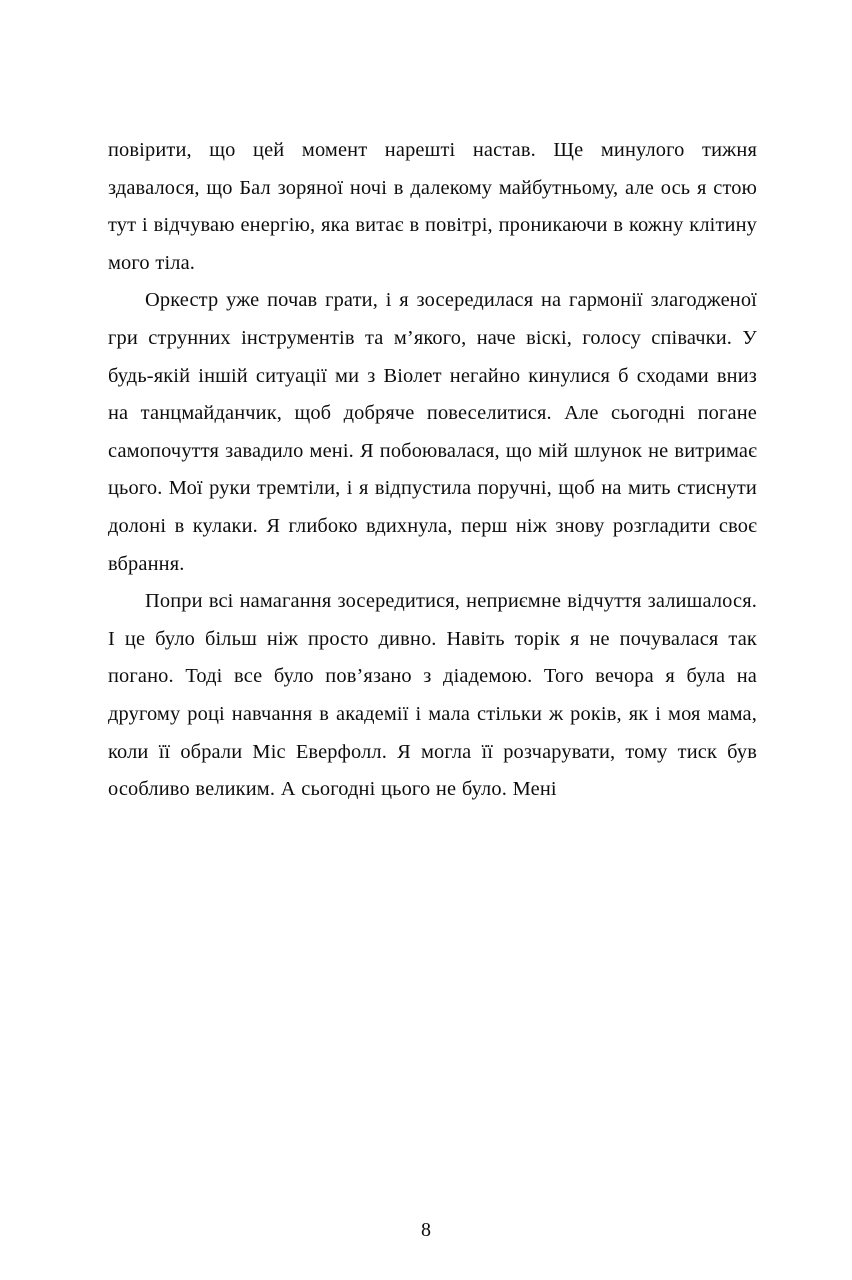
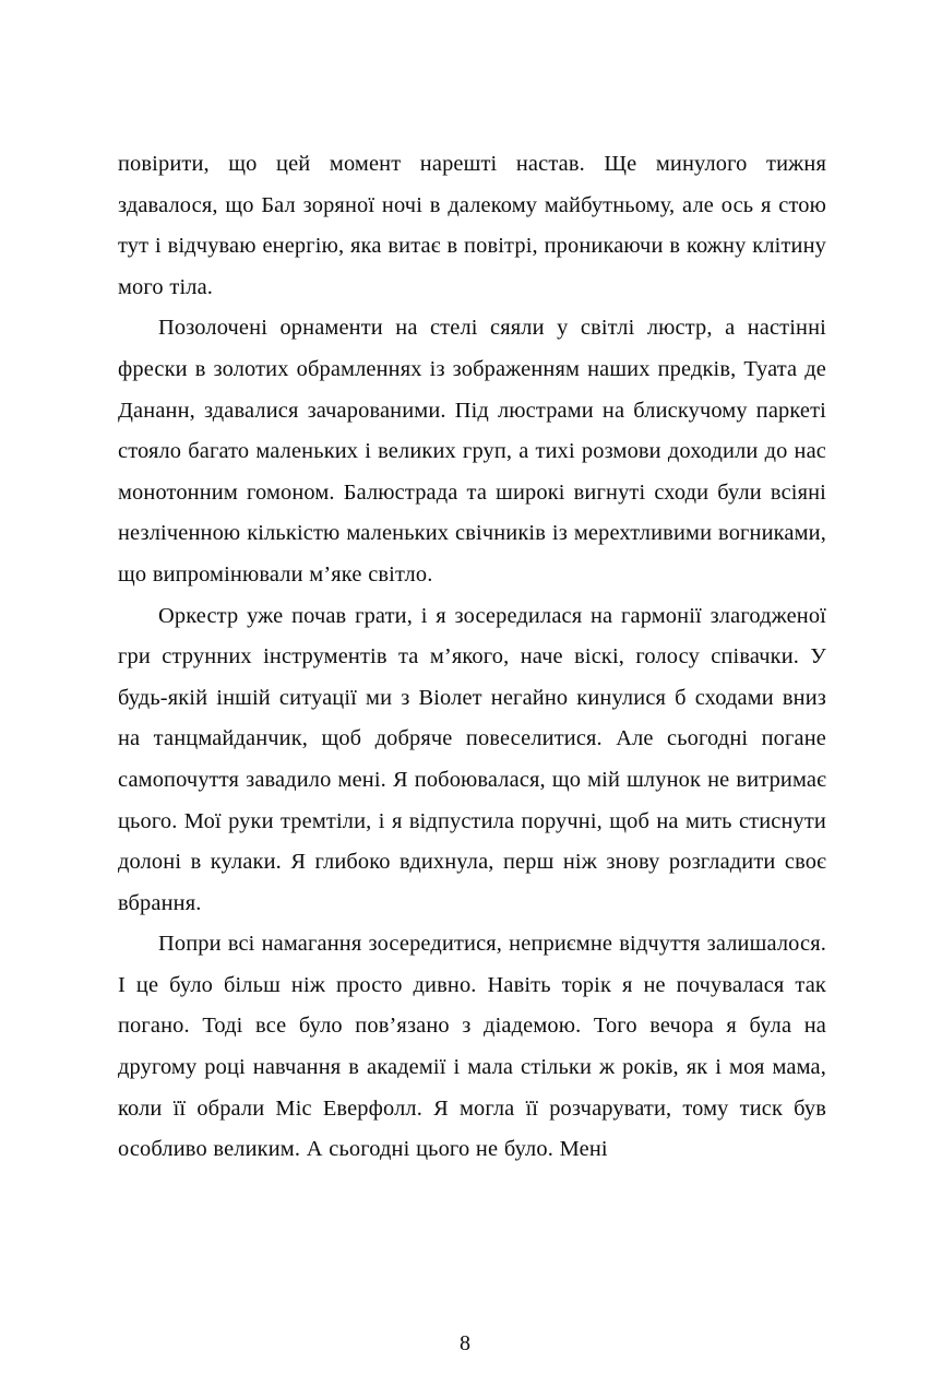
  повірити, що цей момент нарешті настав. Ще минулого тижня здавалося, що Бал зоряної ночі в далекому майбутньому, але ось я стою тут і відчуваю енергію, яка витає в повітрі, проникаючи в кожну клітину мого тіла.
+ Позолочені орнаменти на стелі сяяли у світлі люстр, а настінні фрески в золотих обрамленнях із зображенням наших предків, Туата де Дананн, здавалися зачарованими. Під люстрами на блискучому паркеті стояло багато маленьких і великих груп, а тихі розмови доходили до нас монотонним гомоном. Балюстрада та широкі вигнуті сходи були всіяні незліченною кількістю маленьких свічників із мерехтливими вогниками, що випромінювали м’яке світло.
  Оркестр уже почав грати, і я зосередилася на гармонії злагодженої гри струнних інструментів та м’якого, наче віскі, голосу співачки. У будь-якій іншій ситуації ми з Віолет негайно кинулися б сходами вниз на танцмайданчик, щоб добряче повеселитися. Але сьогодні погане самопочуття завадило мені. Я побоювалася, що мій шлунок не витримає цього. Мої руки тремтіли, і я відпустила поручні, щоб на мить стиснути долоні в кулаки. Я глибоко вдихнула, перш ніж знову розгладити своє вбрання.
  Попри всі намагання зосередитися, неприємне відчуття залишалося. І це було більш ніж просто дивно. Навіть торік я не почувалася так погано. Тоді все було пов’язано з діадемою. Того вечора я була на другому році навчання в академії і мала стільки ж років, як і моя мама, коли її обрали Міс Еверфолл. Я могла її розчарувати, тому тиск був особливо великим. А сьогодні цього не було. Мені
  8
